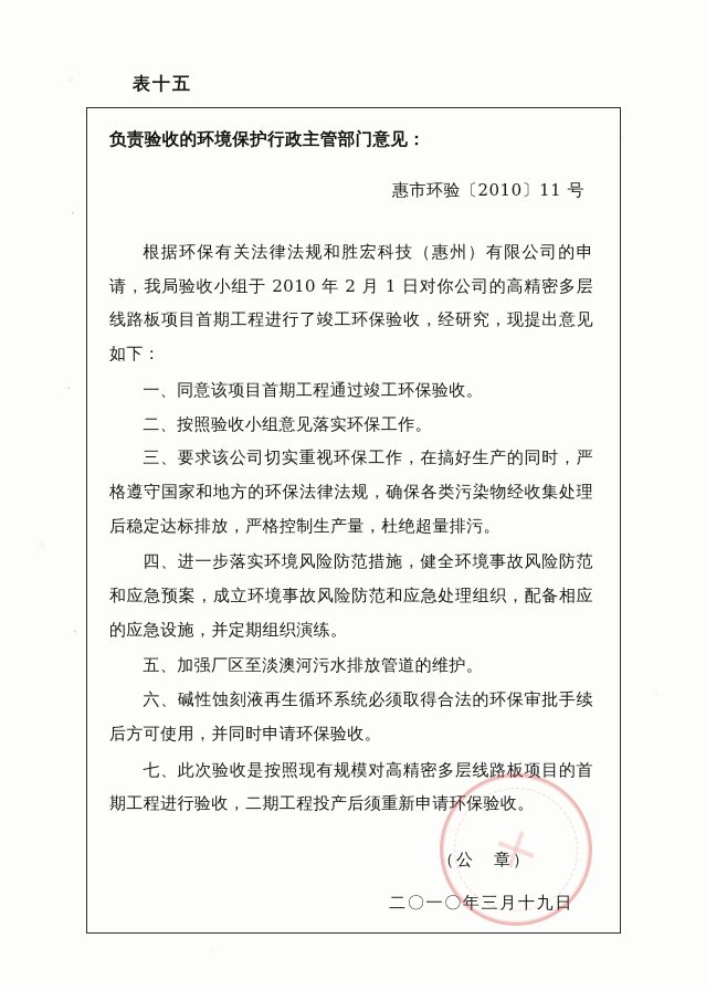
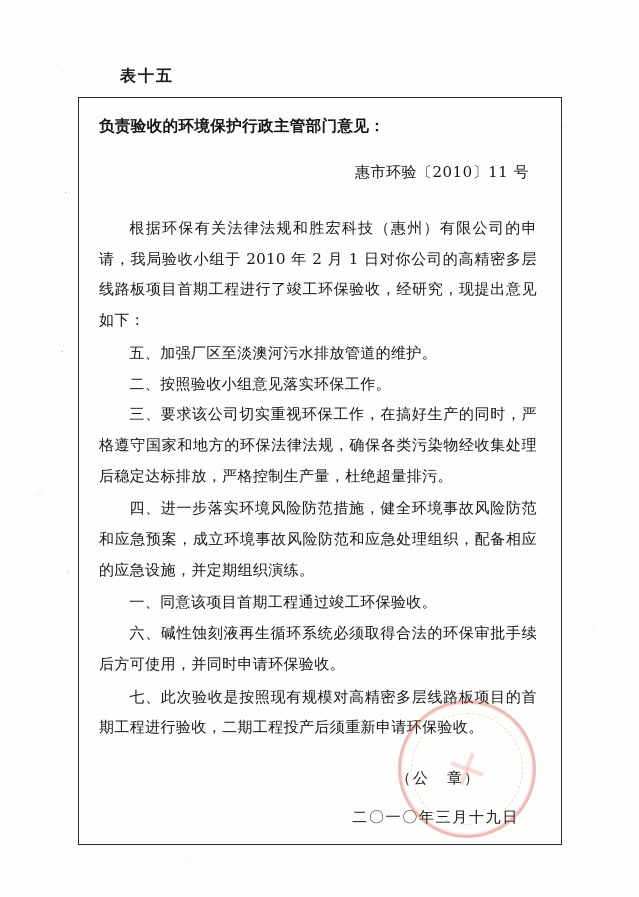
  表十五
  负责验收的环境保护行政主管部门意见：
  惠市环验〔2010〕11 号
  根据环保有关法律法规和胜宏科技（惠州）有限公司的申请，我局验收小组于 2010 年 2 月 1 日对你公司的高精密多层线路板项目首期工程进行了竣工环保验收，经研究，现提出意见如下：
- 一、同意该项目首期工程通过竣工环保验收。
+ 五、加强厂区至淡澳河污水排放管道的维护。
  二、按照验收小组意见落实环保工作。
  三、要求该公司切实重视环保工作，在搞好生产的同时，严格遵守国家和地方的环保法律法规，确保各类污染物经收集处理后稳定达标排放，严格控制生产量，杜绝超量排污。
  四、进一步落实环境风险防范措施，健全环境事故风险防范和应急预案，成立环境事故风险防范和应急处理组织，配备相应的应急设施，并定期组织演练。
- 五、加强厂区至淡澳河污水排放管道的维护。
+ 一、同意该项目首期工程通过竣工环保验收。
  六、碱性蚀刻液再生循环系统必须取得合法的环保审批手续后方可使用，并同时申请环保验收。
  七、此次验收是按照现有规模对高精密多层线路板项目的首期工程进行验收，二期工程投产后须重新申请环保验收。
  （公 章）
  二〇一〇年三月十九日
